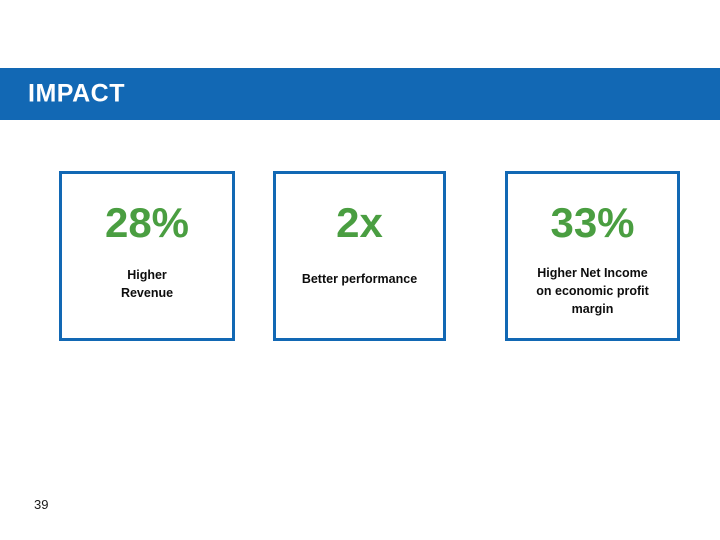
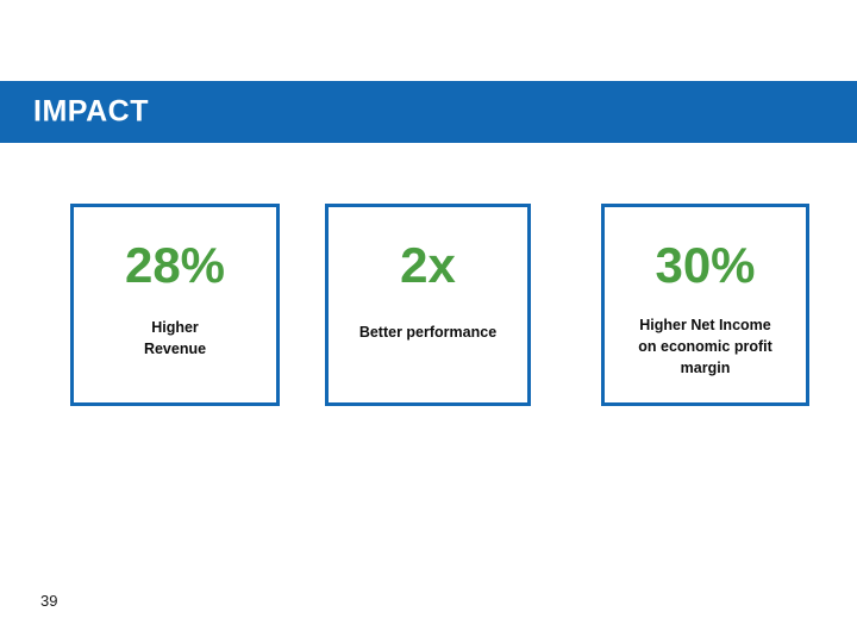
  IMPACT
  28%
  Higher
  Revenue
  2x
  Better performance
- 33%
+ 30%
  Higher Net Income
  on economic profit
  margin
  39
